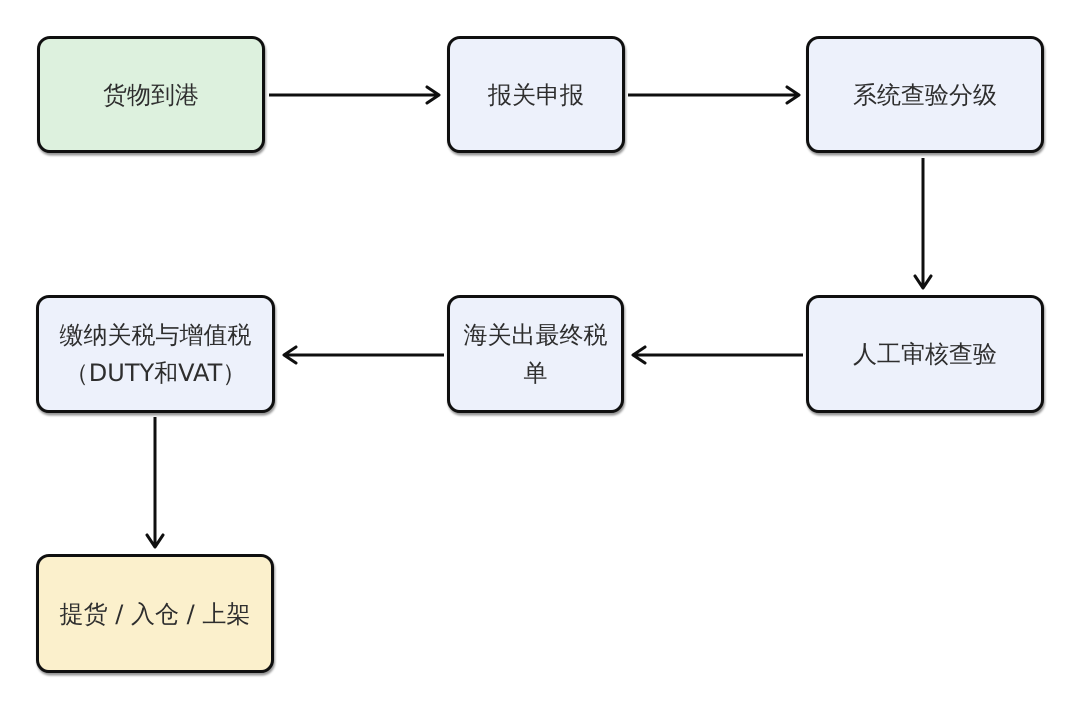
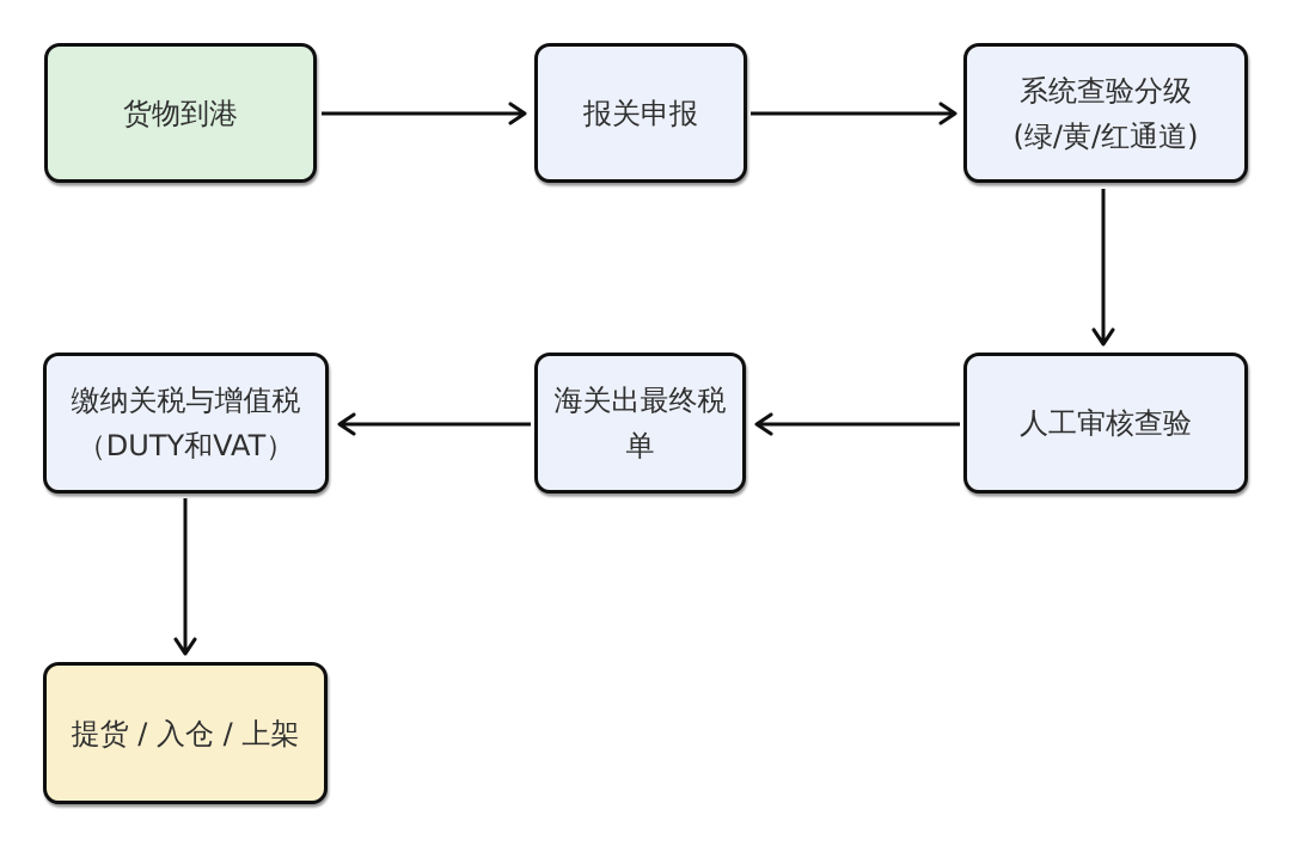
  货物到港
  报关申报
  系统查验分级
+ (绿/黄/红通道)
  人工审核查验
  海关出最终税单
  缴纳关税与增值税
  （DUTY和VAT）
  提货 / 入仓 / 上架
